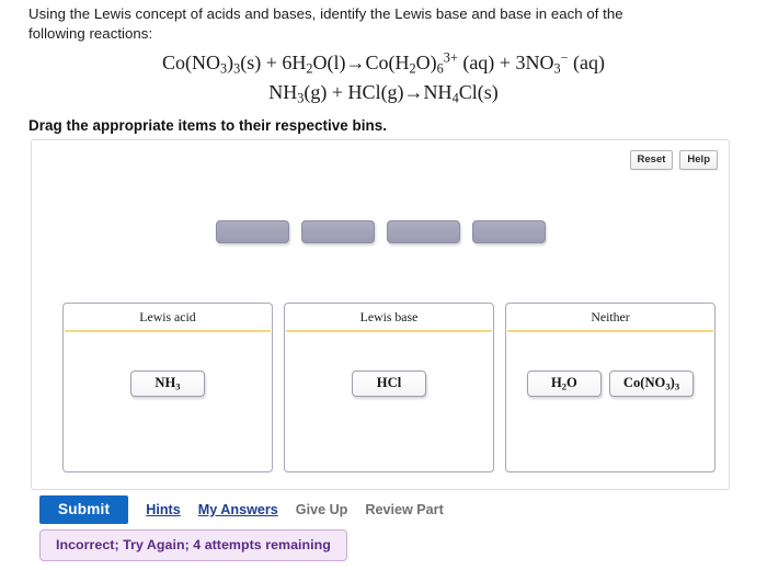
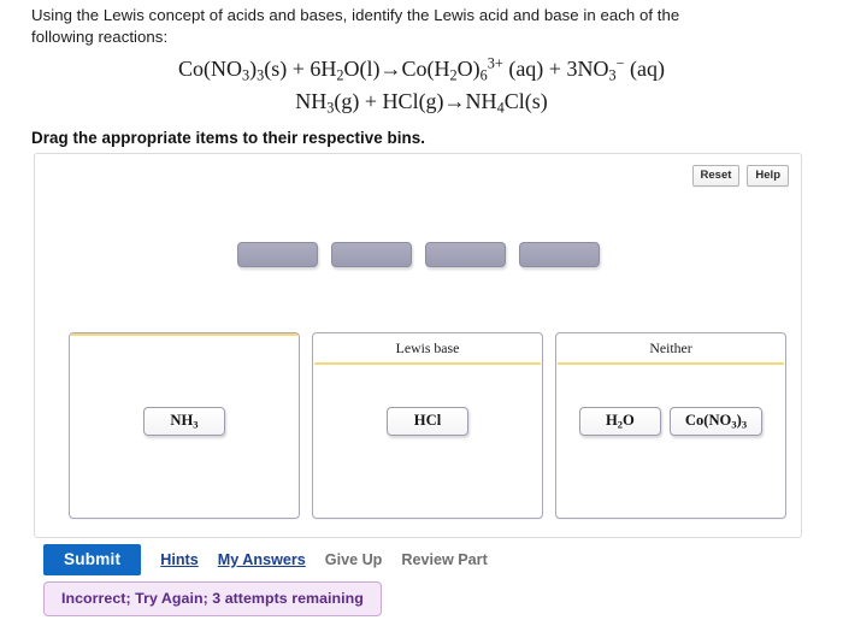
- Using the Lewis concept of acids and bases, identify the Lewis base and base in each of the
+ Using the Lewis concept of acids and bases, identify the Lewis acid and base in each of the
  following reactions:
  Co(NO3)3(s) + 6H2O(l)→Co(H2O)63+ (aq) + 3NO3− (aq)
  NH3(g) + HCl(g)→NH4Cl(s)
  Drag the appropriate items to their respective bins.
  Reset
  Help
- Lewis acid
  NH3
  Lewis base
  HCl
  Neither
  H2O
  Co(NO3)3
  Submit
  Hints
  My Answers
  Give Up
  Review Part
- Incorrect; Try Again; 4 attempts remaining
+ Incorrect; Try Again; 3 attempts remaining
